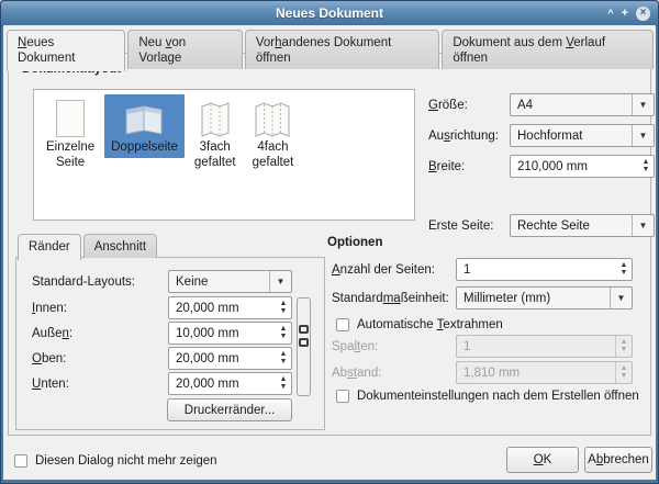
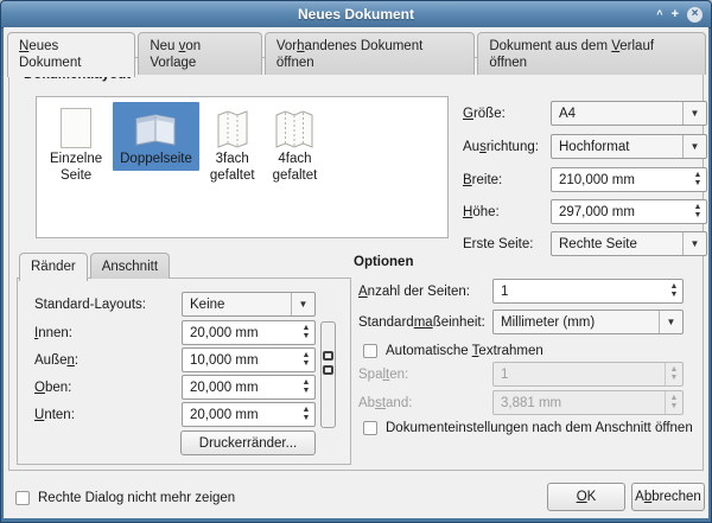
  Neues Dokument
  ^
  +
  ×
  Neues Dokument
  Neu von Vorlage
  Vorhandenes Dokument öffnen
  Dokument aus dem Verlauf öffnen
  Einzelne
  Seite
  Doppelseite
  3fach
  gefaltet
  4fach
  gefaltet
  Größe:
  A4
  ▼
  Ausrichtung:
  Hochformat
  ▼
  Breite:
  210,000 mm
+ Höhe:
+ 297,000 mm
  Erste Seite:
  Rechte Seite
  ▼
  Ränder
  Anschnitt
  Standard-Layouts:
  Keine
  ▼
  Innen:
  20,000 mm
  Außen:
  10,000 mm
  Oben:
  20,000 mm
  Unten:
  20,000 mm
  Druckerränder...
  Optionen
  Anzahl der Seiten:
  1
  Standardmaßeinheit:
  Millimeter (mm)
  ▼
  Automatische Textrahmen
  Spalten:
  1
  Abstand:
- 1,810 mm
+ 3,881 mm
- Dokumenteinstellungen nach dem Erstellen öffnen
+ Dokumenteinstellungen nach dem Anschnitt öffnen
- Diesen Dialog nicht mehr zeigen
+ Rechte Dialog nicht mehr zeigen
  O
  K
  A
  b
  brechen
